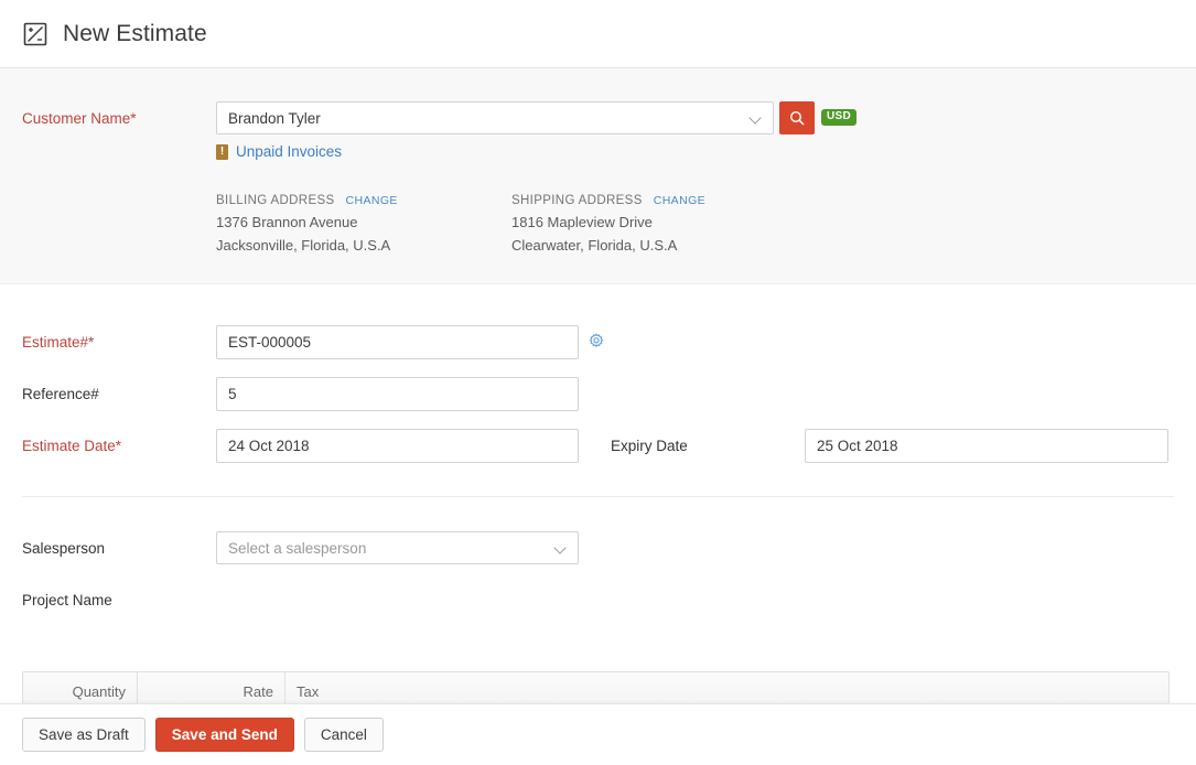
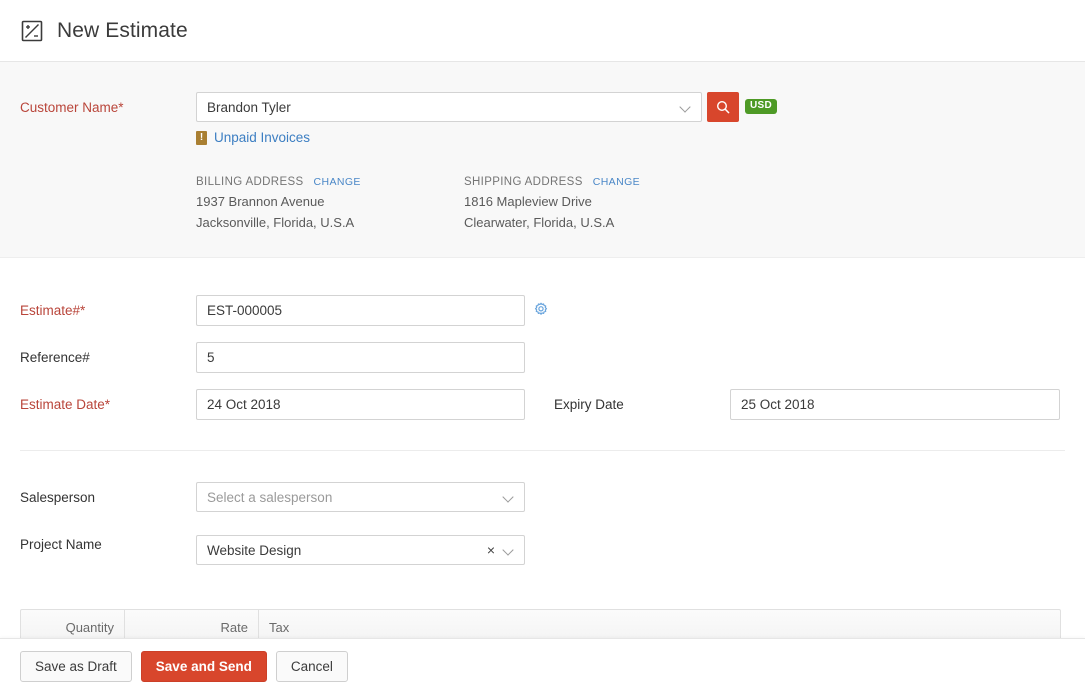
  New Estimate
  Customer Name*
  Brandon Tyler
  USD
  !
  Unpaid Invoices
  BILLING ADDRESS
  CHANGE
- 1376 Brannon Avenue
+ 1937 Brannon Avenue
  Jacksonville, Florida, U.S.A
  SHIPPING ADDRESS
  CHANGE
  1816 Mapleview Drive
  Clearwater, Florida, U.S.A
  Estimate#*
  EST-000005
  Reference#
  5
  Estimate Date*
  24 Oct 2018
  Expiry Date
  25 Oct 2018
  Salesperson
  Select a salesperson
  Project Name
+ Website Design
+ ×
  Quantity
  Rate
  Tax
  Save as Draft
  Save and Send
  Cancel
